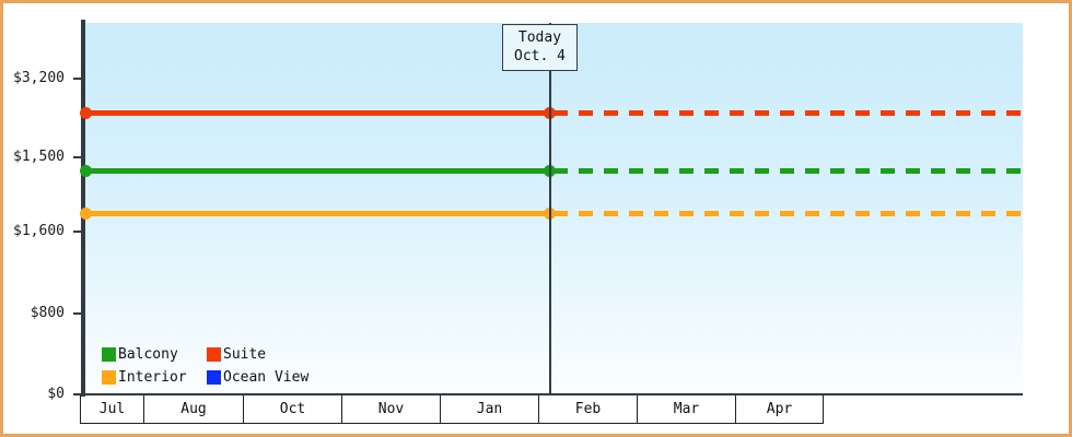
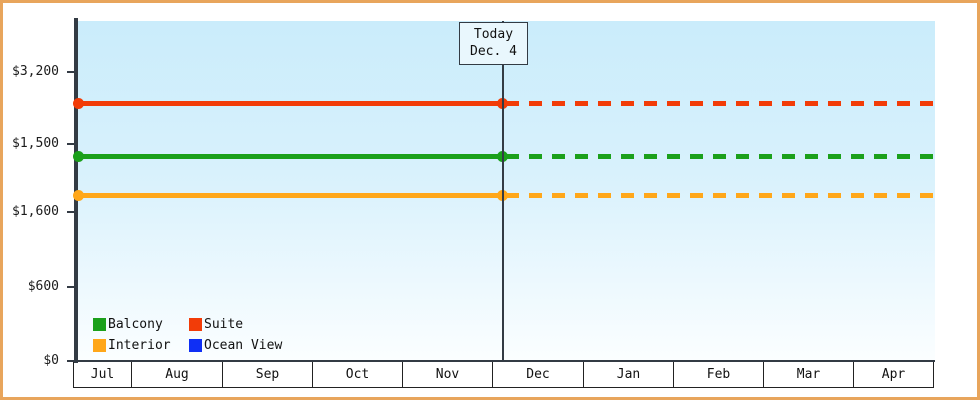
  $3,200
  $1,500
  $1,600
- $800
+ $600
  $0
  Today
- Oct. 4
+ Dec. 4
  Balcony
  Suite
  Interior
  Ocean View
  Jul
  Aug
+ Sep
  Oct
  Nov
+ Dec
  Jan
  Feb
  Mar
  Apr
